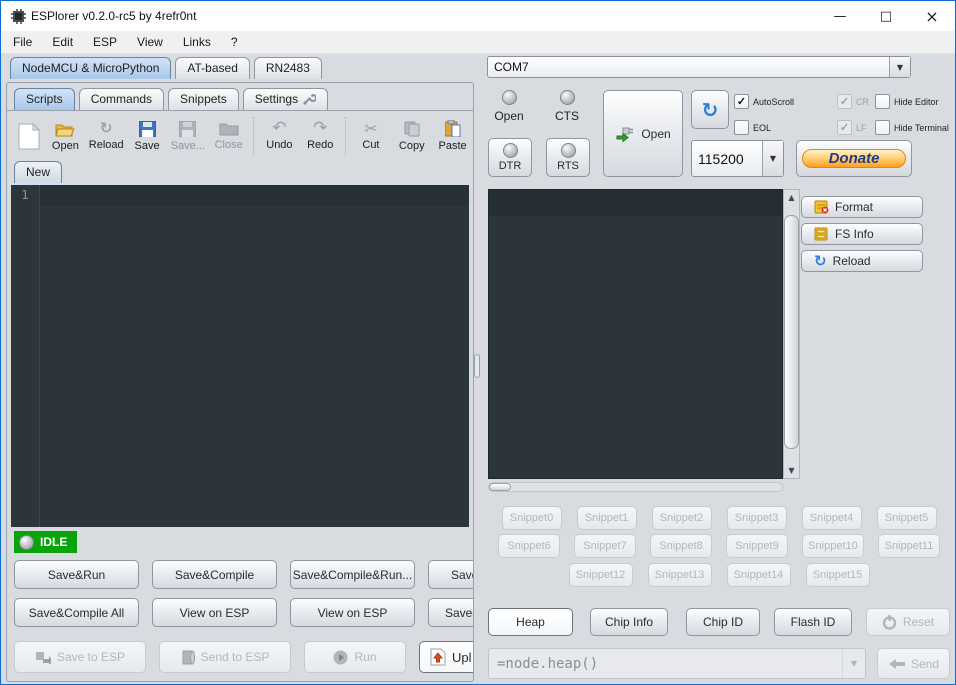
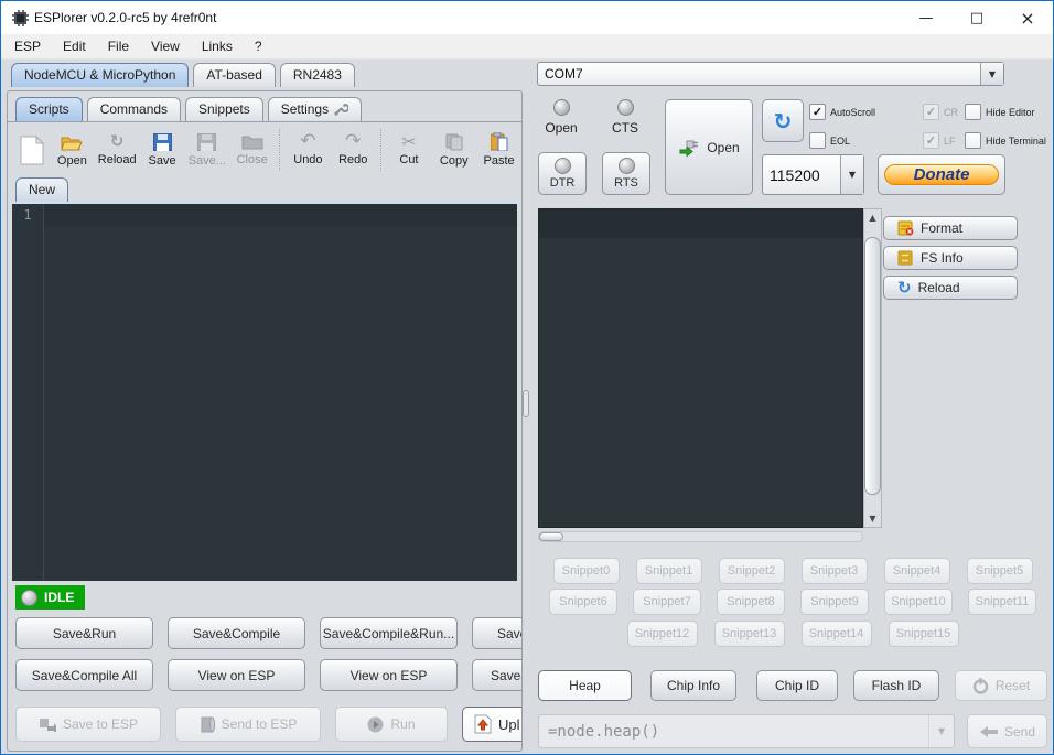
  ESPlorer v0.2.0-rc5 by 4refr0nt
  —
  □
  ×
- File
+ ESP
  Edit
- ESP
+ File
  View
  Links
  ?
  NodeMCU & MicroPython
  AT-based
  RN2483
  Scripts
  Commands
  Snippets
  Settings
  Open
  ↻
  Reload
  Save
  Save...
  Close
  ↶
  Undo
  ↷
  Redo
  ✂
  Cut
  Copy
  Paste
  New
  1
  IDLE
  Save&Run
  Save&Compile
  Save&Compile&Run...
  Sav
  Save&Compile All
  View on ESP
  View on ESP
  Save
  Save to ESP
  Send to ESP
  Run
  Upl
  COM7
  ▼
  Open
  CTS
  DTR
  RTS
  Open
  ↻
  ✓
  AutoScroll
  EOL
  ✓
  CR
  Hide Editor
  ✓
  LF
  Hide Terminal
  115200
  ▼
  Donate
  ▲
  ▼
  Format
  FS Info
  ↻
  Reload
  Snippet0
  Snippet1
  Snippet2
  Snippet3
  Snippet4
  Snippet5
  Snippet6
  Snippet7
  Snippet8
  Snippet9
  Snippet10
  Snippet11
  Snippet12
  Snippet13
  Snippet14
  Snippet15
  Heap
  Chip Info
  Chip ID
  Flash ID
  Reset
  =node.heap()
  ▼
  Send
